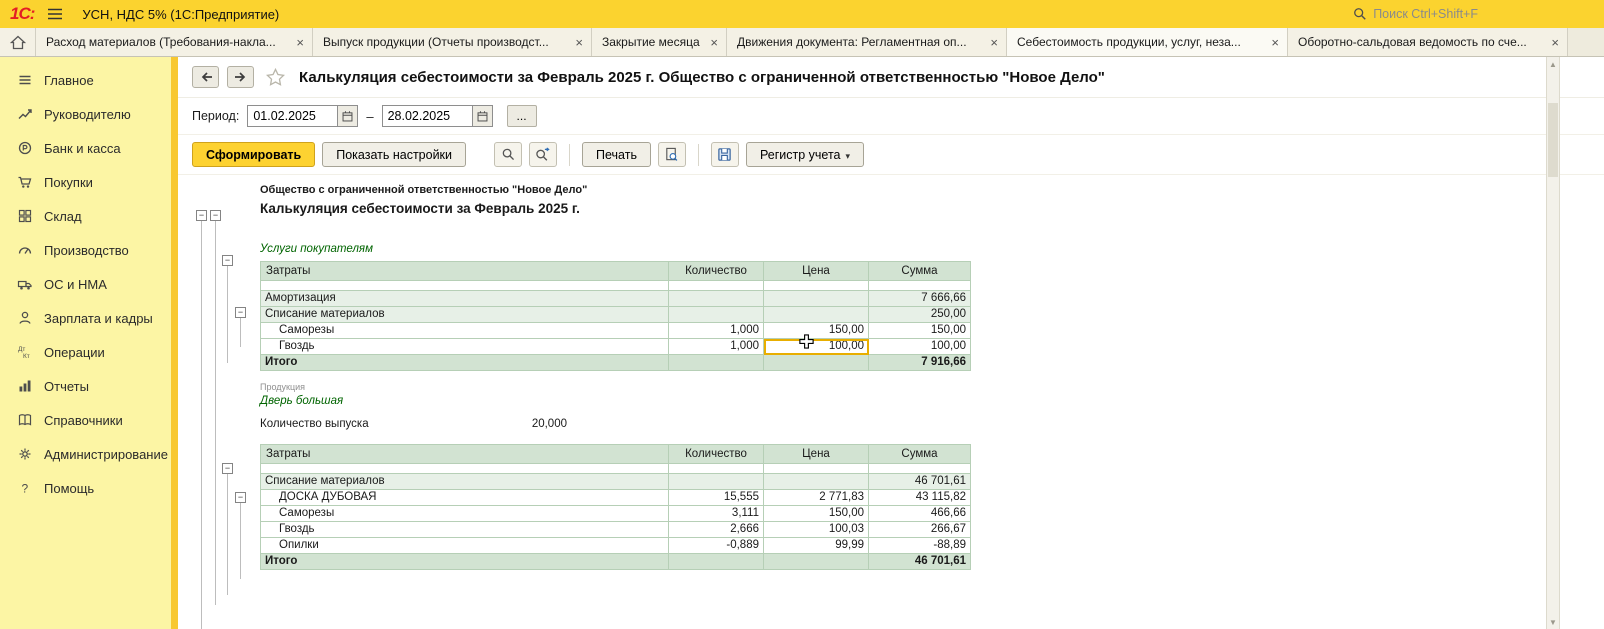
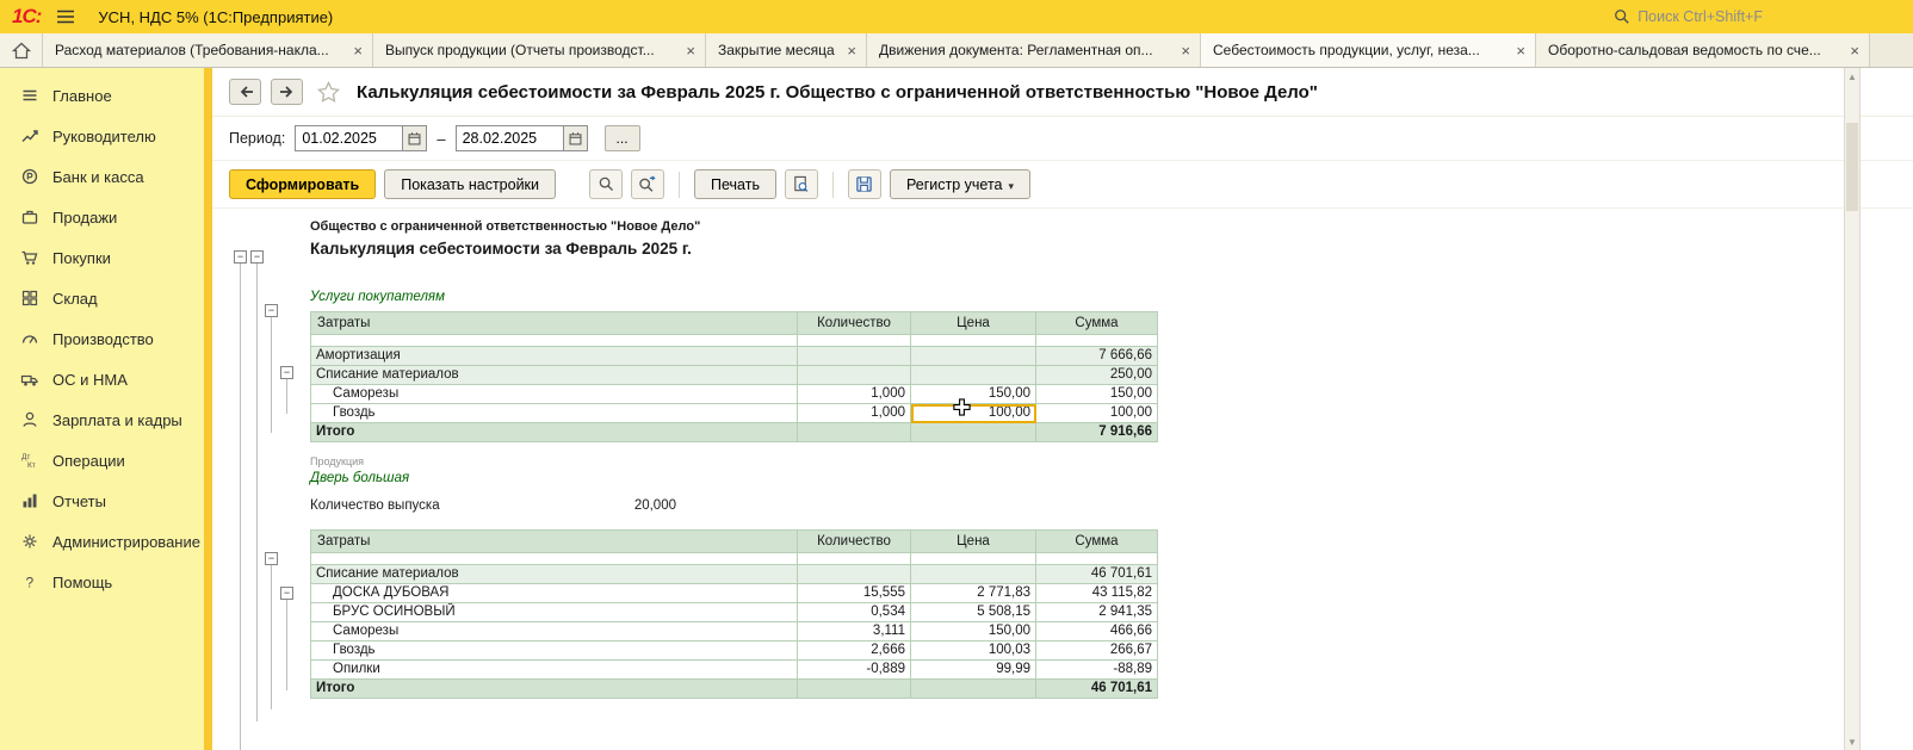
  1С:
  УСН, НДС 5% (1С:Предприятие)
  Поиск Ctrl+Shift+F
  Расход материалов (Требования-накла...
  ×
  Выпуск продукции (Отчеты производст...
  ×
  Закрытие месяца
  ×
  Движения документа: Регламентная оп...
  ×
  Себестоимость продукции, услуг, неза...
  ×
  Оборотно-сальдовая ведомость по сче...
  ×
  Главное
  Руководителю
  Банк и касса
+ Продажи
  Покупки
  Склад
  Производство
  ОС и НМА
  Зарплата и кадры
  Операции
  Отчеты
- Справочники
  Администрирование
  ?
  Помощь
  Калькуляция себестоимости за Февраль 2025 г. Общество с ограниченной ответственностью "Новое Дело"
  Период:
  01.02.2025
  –
  28.02.2025
  ...
  Сформировать
  Показать настройки
  Печать
  Регистр учета ▾
  −
  −
  −
  −
  −
  −
  Общество с ограниченной ответственностью "Новое Дело"
  Калькуляция себестоимости за Февраль 2025 г.
  Услуги покупателям
  Затраты	Количество	Цена	Сумма
  Амортизация			7 666,66
  Списание материалов			250,00
  Саморезы	1,000	150,00	150,00
  Гвоздь	1,000	100,00	100,00
  Итого			7 916,66
  Продукция
  Дверь большая
  Количество выпуска
  20,000
  Затраты	Количество	Цена	Сумма
  Списание материалов			46 701,61
  ДОСКА ДУБОВАЯ	15,555	2 771,83	43 115,82
+ БРУС ОСИНОВЫЙ	0,534	5 508,15	2 941,35
  Саморезы	3,111	150,00	466,66
  Гвоздь	2,666	100,03	266,67
  Опилки	-0,889	99,99	-88,89
  Итого			46 701,61
  ▲
  ▼
